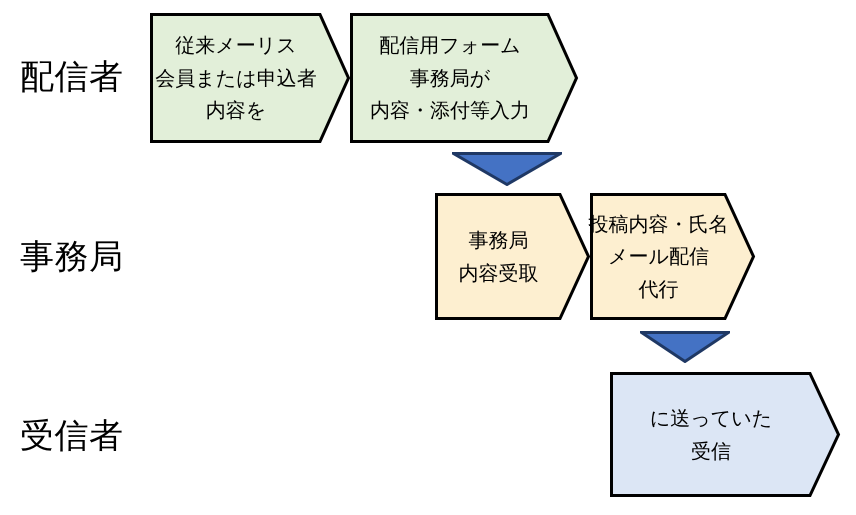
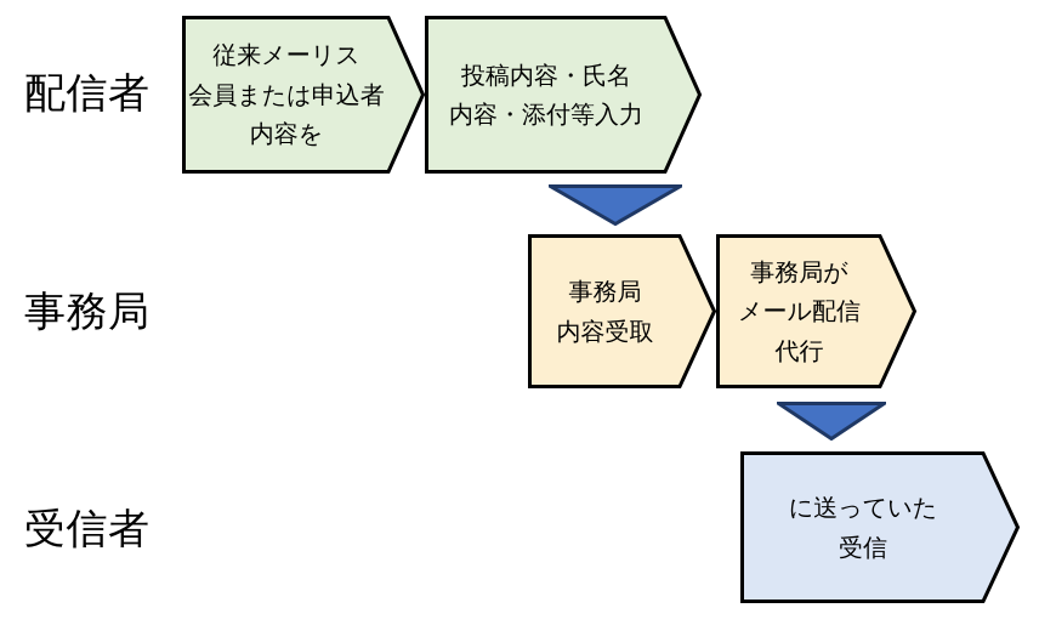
  配信者
  事務局
  受信者
  従来メーリス
  会員または申込者
  内容を
- 配信用フォーム
- 事務局が
+ 投稿内容・氏名
  内容・添付等入力
  事務局
  内容受取
- 投稿内容・氏名
+ 事務局が
  メール配信
  代行
  に送っていた
  受信
